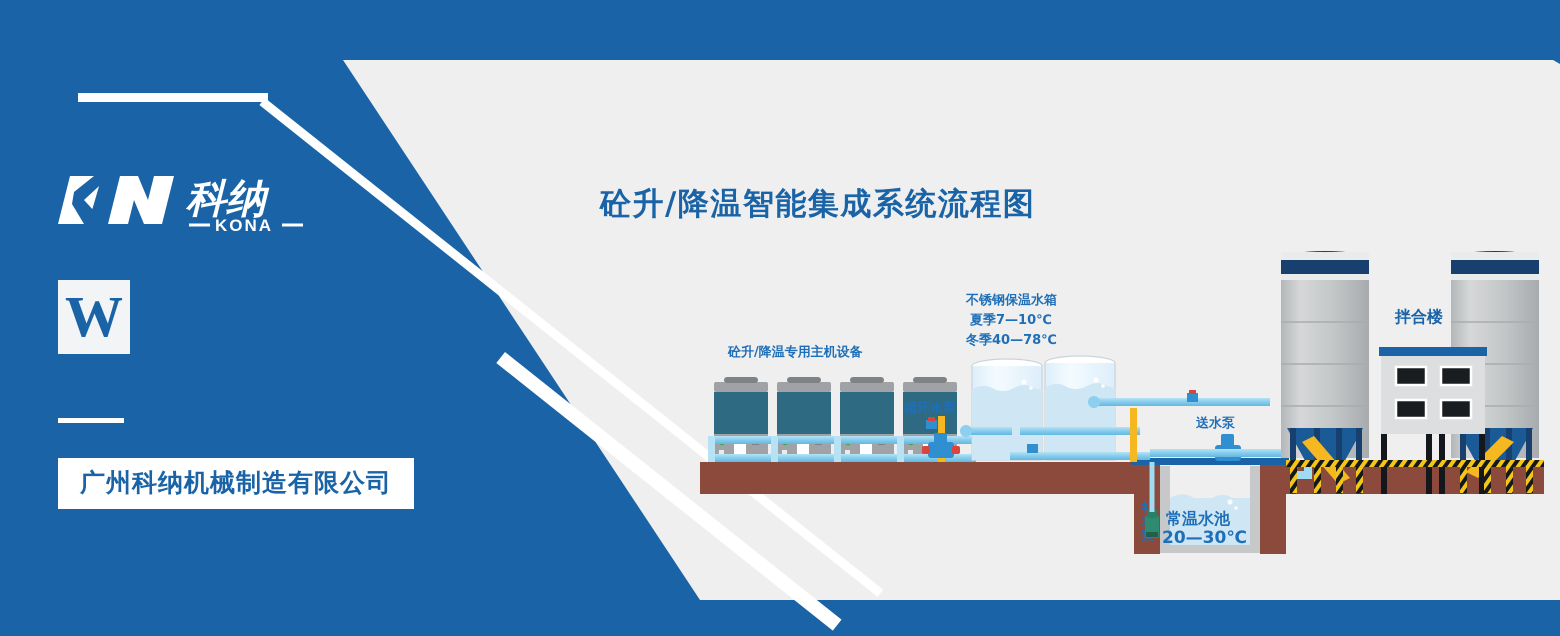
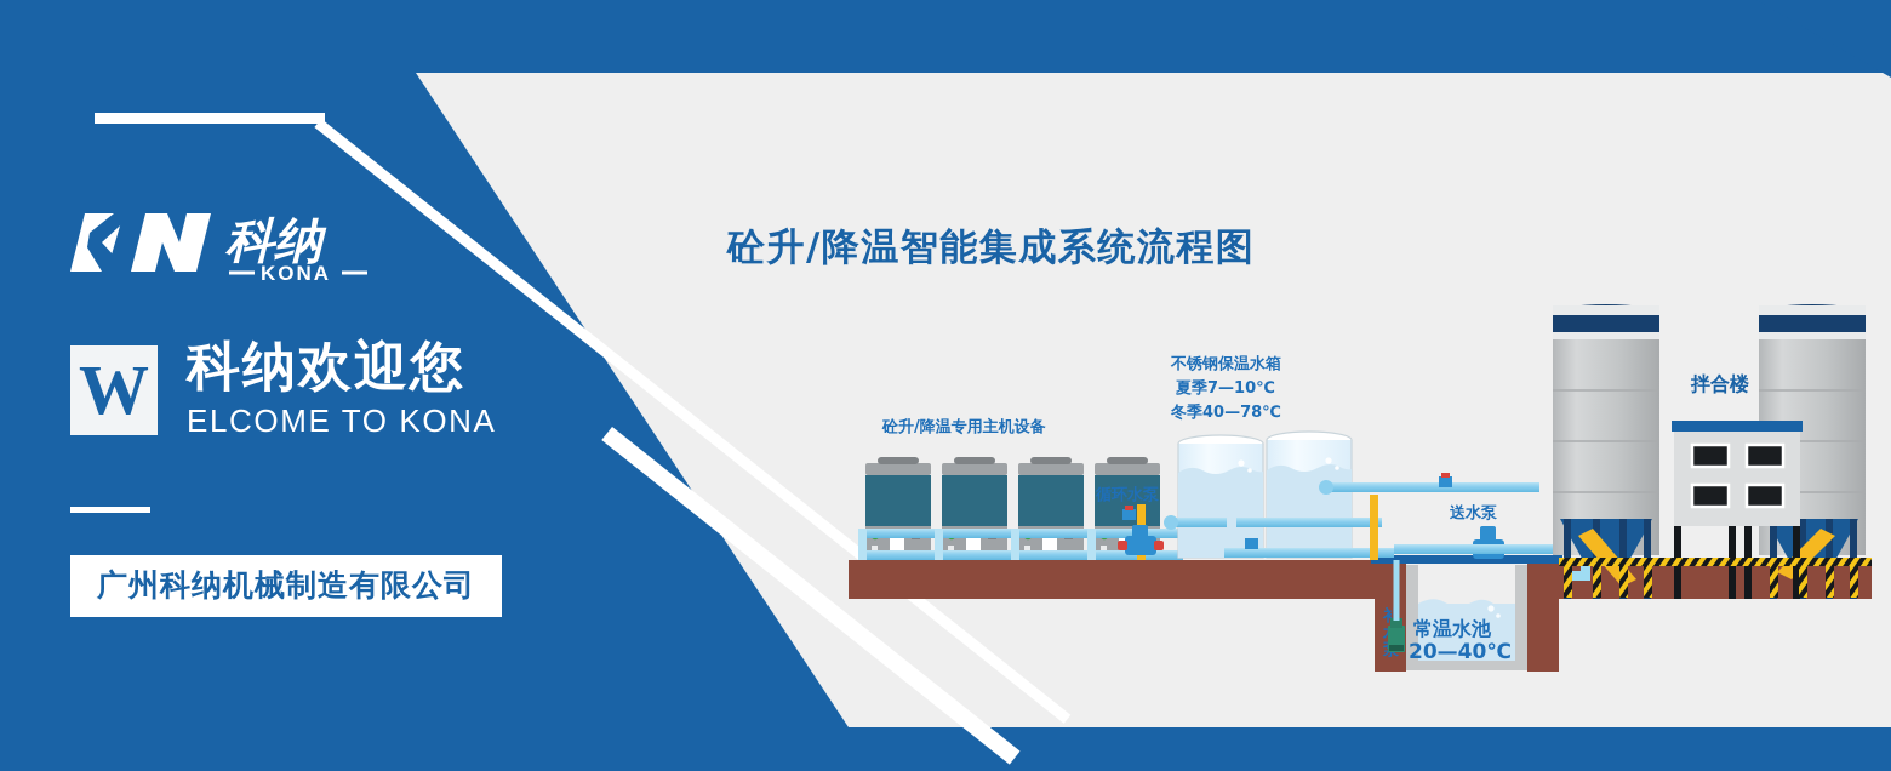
  科纳
  KONA
  W
+ 科纳欢迎您
+ ELCOME TO KONA
  广州科纳机械制造有限公司
  砼升/降温智能集成系统流程图
  补
  常温水池
- 20—30℃
+ 20—40℃
  循环水泵
  送水泵
  砼升/降温专用主机设备
  不锈钢保温水箱
  夏季7—10℃
  冬季40—78℃
  拌合楼
